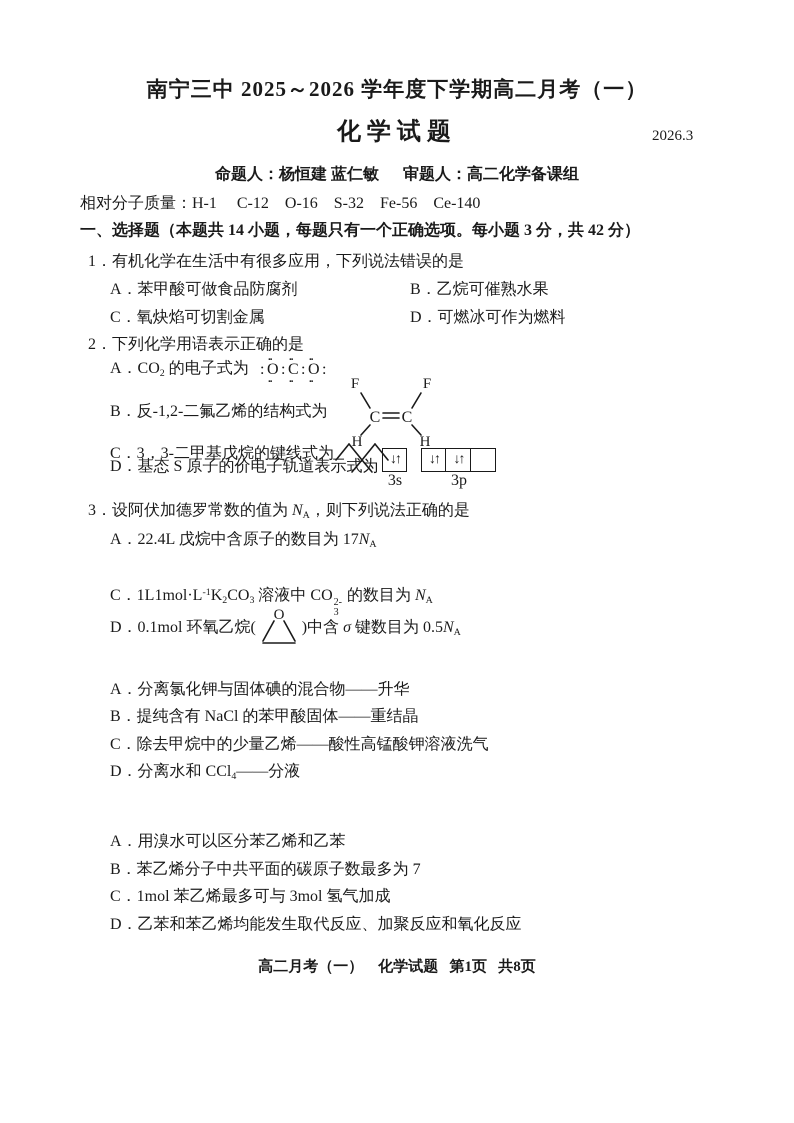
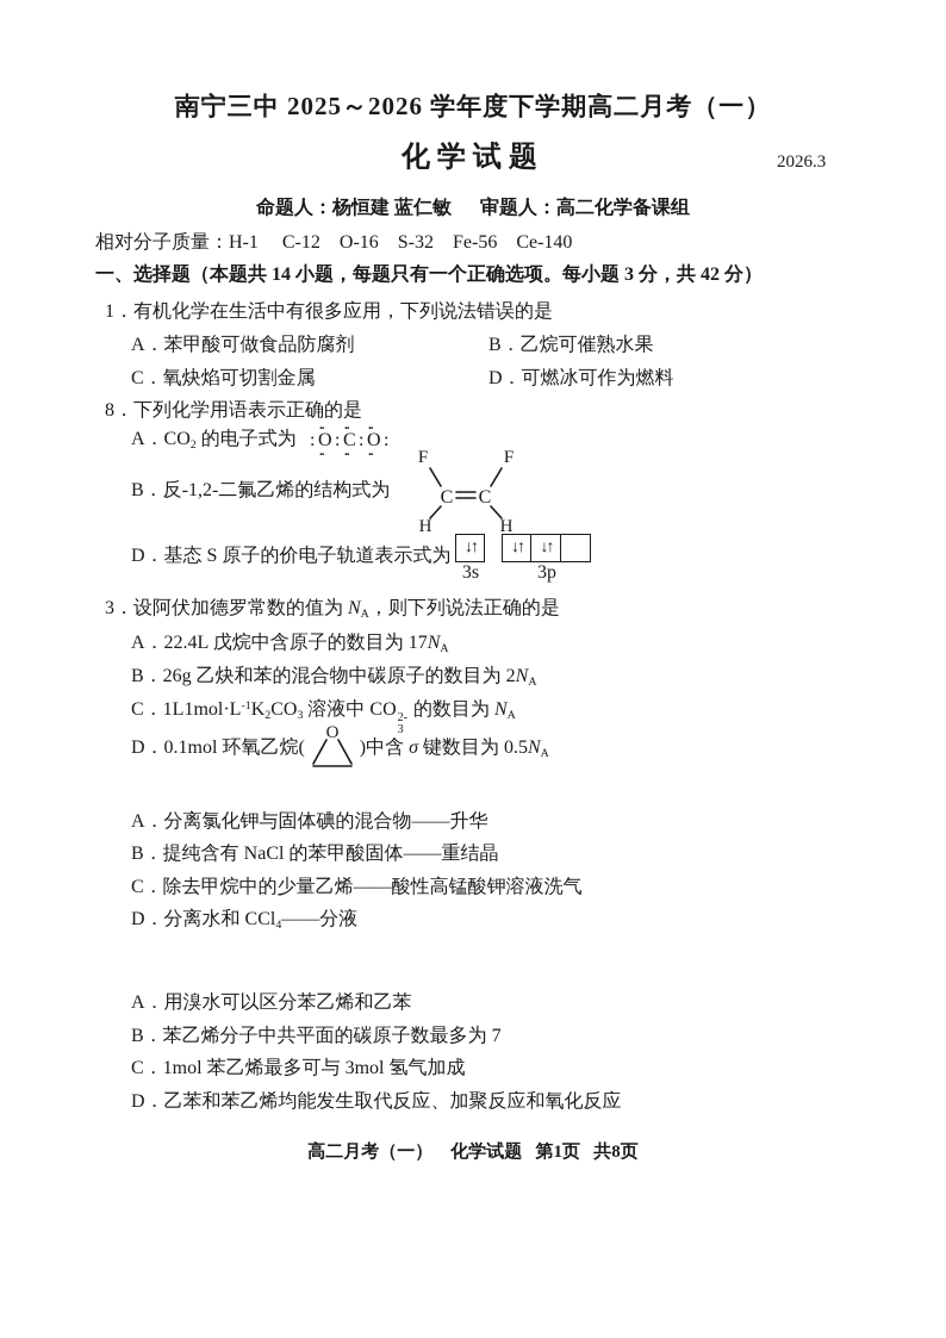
  南宁三中 2025～2026 学年度下学期高二月考（一）
  化学试题
  2026.3
  命题人：杨恒建 蓝仁敏 审题人：高二化学备课组
  相对分子质量：H-1 C-12 O-16 S-32 Fe-56 Ce-140
  一、选择题（本题共 14 小题，每题只有一个正确选项。每小题 3 分，共 42 分）
  1．有机化学在生活中有很多应用，下列说法错误的是
  A．苯甲酸可做食品防腐剂
  B．乙烷可催熟水果
  C．氧炔焰可切割金属
  D．可燃冰可作为燃料
- 2．下列化学用语表示正确的是
+ 8．下列化学用语表示正确的是
  A．CO2 的电子式为
  :
  O
  :
  C
  :
  O
  :
  ..
  ..
  ..
  ..
  ..
  ..
  B．反-1,2-二氟乙烯的结构式为
  F
  F
  C
  C
  H
  H
- C．3，3-二甲基戊烷的键线式为
  D．基态 S 原子的价电子轨道表示式为
  ↓↑
  3s
  ↓↑
  ↓↑
  3p
  3．设阿伏加德罗常数的值为 NA，则下列说法正确的是
  A．22.4L 戊烷中含原子的数目为 17NA
+ B．26g 乙炔和苯的混合物中碳原子的数目为 2NA
  C．1L1mol·L-1K2CO3 溶液中 CO
  2-
  3
  的数目为 NA
  D．0.1mol 环氧乙烷(
  O
  )中含 σ 键数目为 0.5NA
  A．分离氯化钾与固体碘的混合物——升华
  B．提纯含有 NaCl 的苯甲酸固体——重结晶
  C．除去甲烷中的少量乙烯——酸性高锰酸钾溶液洗气
  D．分离水和 CCl4——分液
  A．用溴水可以区分苯乙烯和乙苯
  B．苯乙烯分子中共平面的碳原子数最多为 7
  C．1mol 苯乙烯最多可与 3mol 氢气加成
  D．乙苯和苯乙烯均能发生取代反应、加聚反应和氧化反应
  高二月考（一） 化学试题 第1页 共8页
